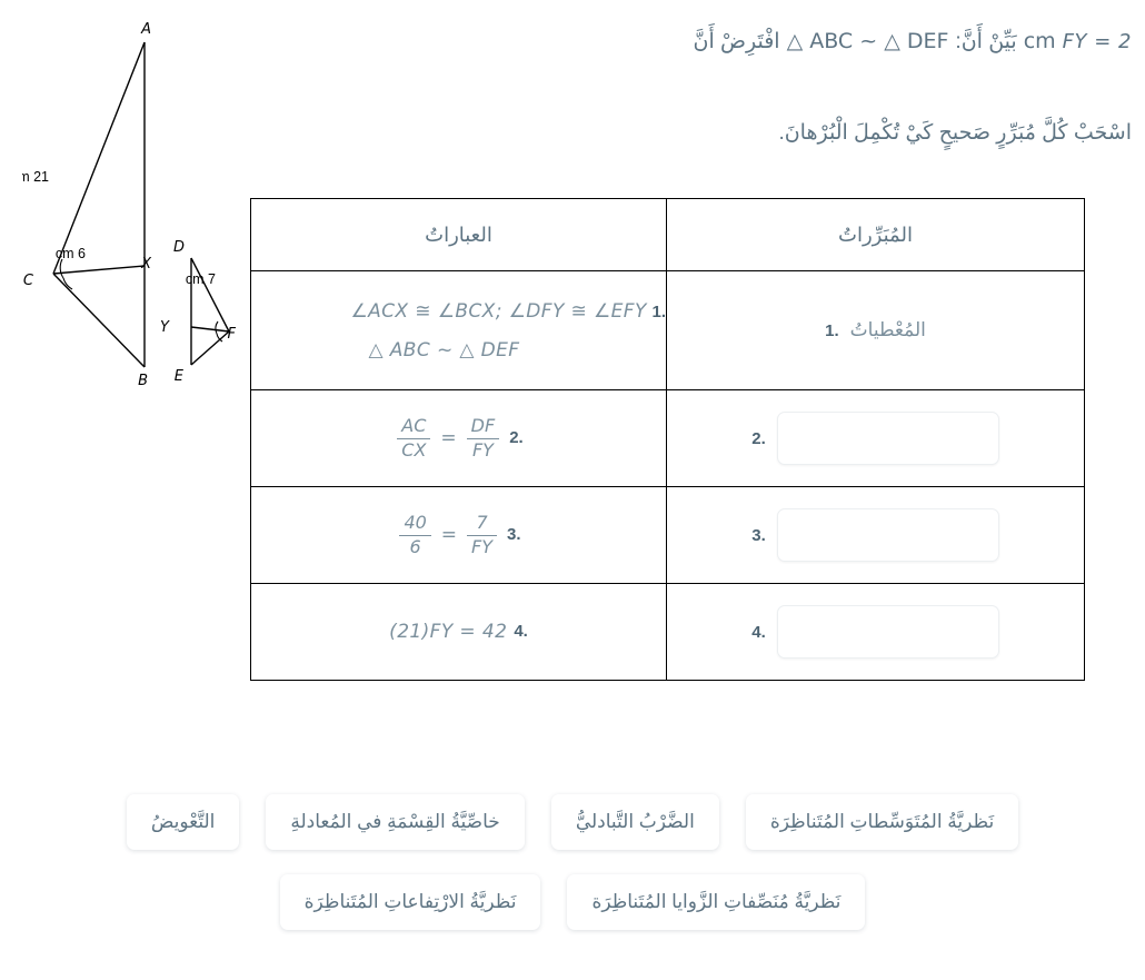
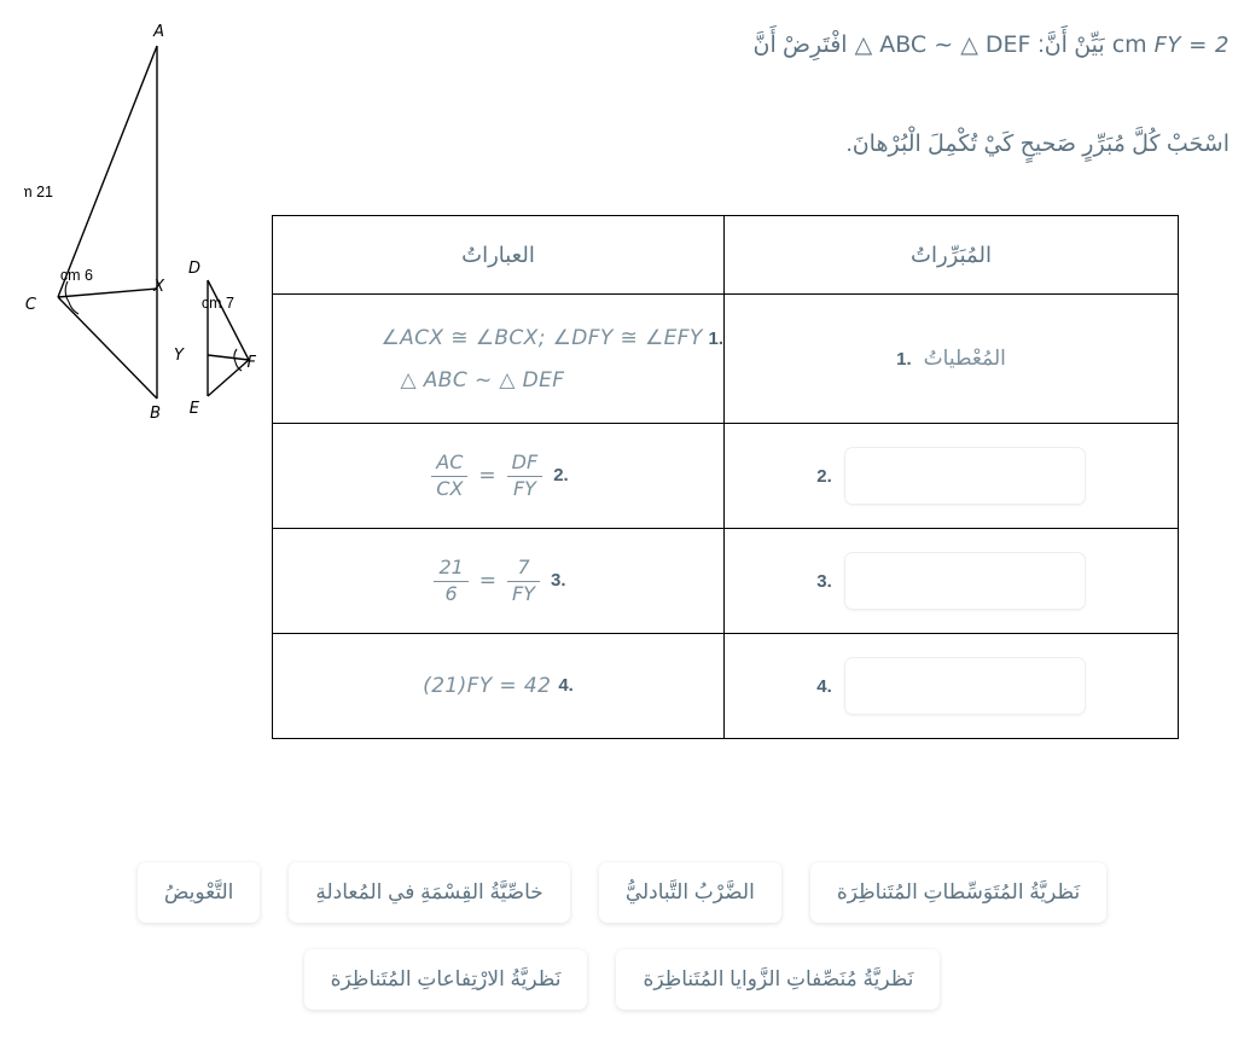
  FY = 2
  cm
  بَيِّنْ أَنَّ:
  △ ABC ~ △ DEF
  افْتَرِضْ أَنَّ
  اسْحَبْ كُلَّ مُبَرِّرٍ صَحيحٍ كَيْ تُكْمِلَ الْبُرْهانَ.
  A
  B
  C
  X
  D
  E
  F
  Y
  21 m
  6 cm
  7 cm
  المُبَرِّراتُ	العباراتُ
  المُعْطياتُ .1	.1 ∠ACX ≅ ∠BCX; ∠DFY ≅ ∠EFY △ ABC ~ △ DEF
  .2	AC CX = DF FY 2.
- .3	40 6 = 7 FY 3.
+ .3	21 6 = 7 FY 3.
  .4	(21)FY = 42 4.
  نَظريَّةُ المُتَوَسِّطاتِ المُتَناظِرَة
  الضَّرْبُ التَّبادليُّ
  خاصِّيَّةُ القِسْمَةِ في المُعادلةِ
  التَّعْويضُ
  نَظريَّةُ مُنَصِّفاتِ الزَّوايا المُتَناظِرَة
  نَظريَّةُ الارْتِفاعاتِ المُتَناظِرَة
